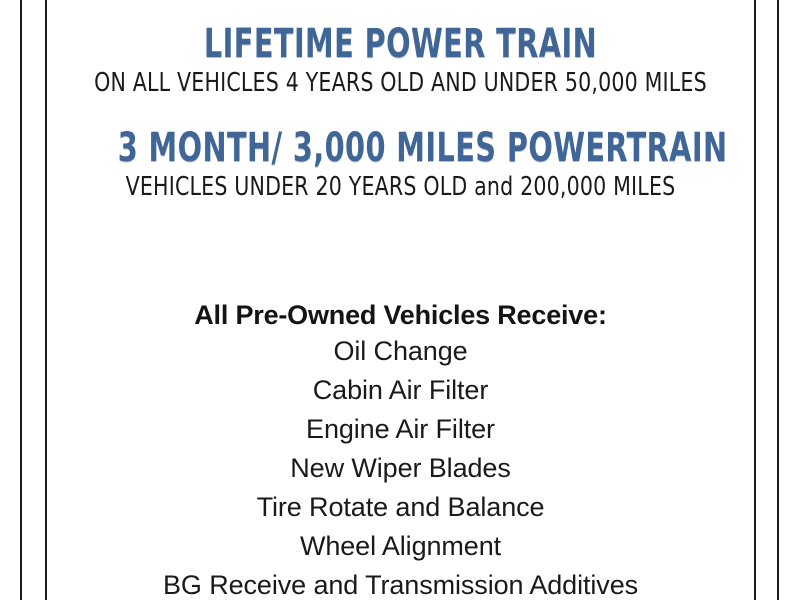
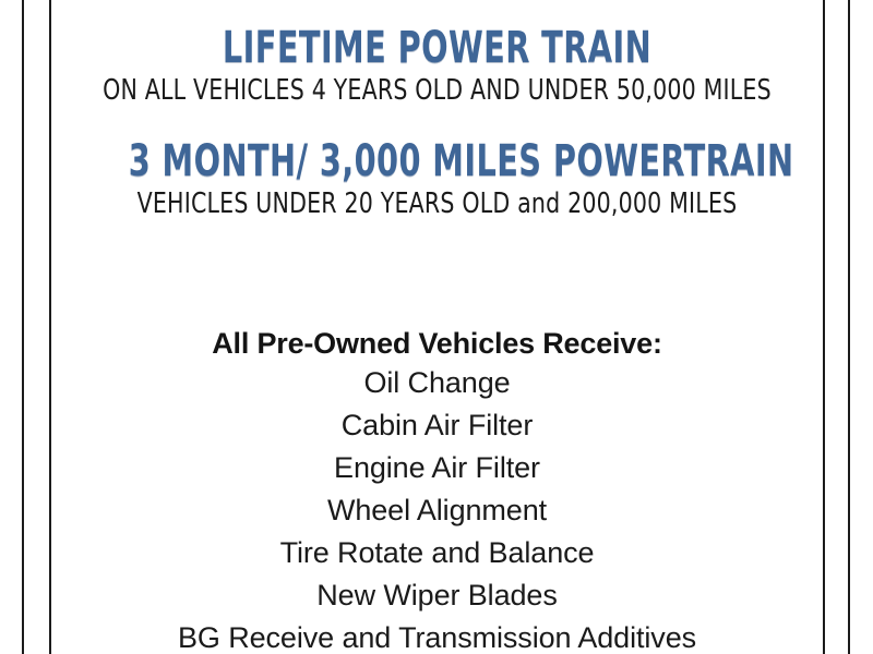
  LIFETIME POWER TRAIN
  ON ALL VEHICLES 4 YEARS OLD AND UNDER 50,000 MILES
  3 MONTH/ 3,000 MILES POWERTRAIN
  VEHICLES UNDER 20 YEARS OLD and 200,000 MILES
  All Pre-Owned Vehicles Receive:
  Oil Change
  Cabin Air Filter
  Engine Air Filter
- New Wiper Blades
+ Wheel Alignment
  Tire Rotate and Balance
- Wheel Alignment
+ New Wiper Blades
  BG Receive and Transmission Additives
